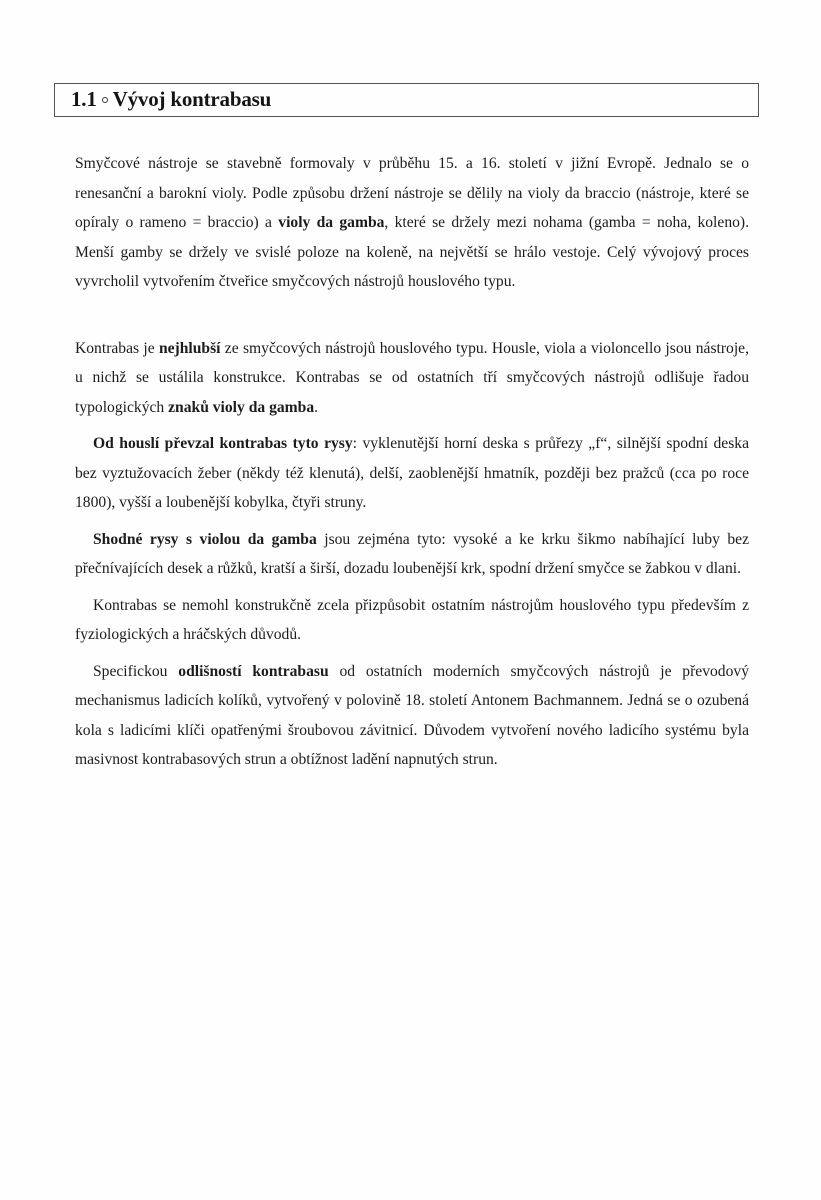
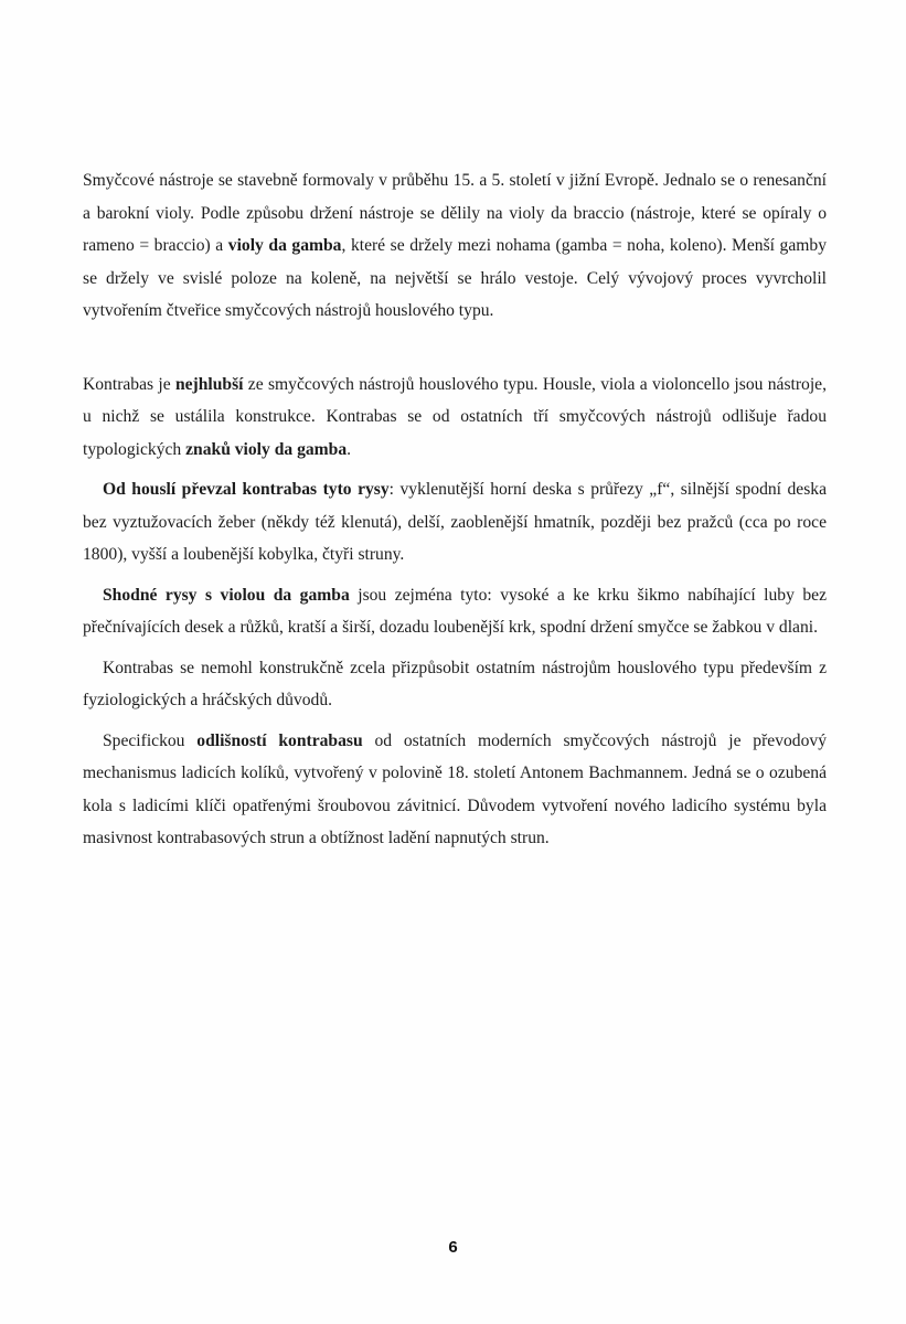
- 1.1 Vývoj kontrabasu
- Smyčcové nástroje se stavebně formovaly v průběhu 15. a 16. století v jižní Evropě. Jednalo se o renesanční a barokní violy. Podle způsobu držení nástroje se dělily na violy da braccio (nástroje, které se opíraly o rameno = braccio) a violy da gamba, které se držely mezi nohama (gamba = noha, koleno). Menší gamby se držely ve svislé poloze na koleně, na největší se hrálo vestoje. Celý vývojový proces vyvrcholil vytvořením čtveřice smyčcových nástrojů houslového typu.
+ Smyčcové nástroje se stavebně formovaly v průběhu 15. a 5. století v jižní Evropě. Jednalo se o renesanční a barokní violy. Podle způsobu držení nástroje se dělily na violy da braccio (nástroje, které se opíraly o rameno = braccio) a violy da gamba, které se držely mezi nohama (gamba = noha, koleno). Menší gamby se držely ve svislé poloze na koleně, na největší se hrálo vestoje. Celý vývojový proces vyvrcholil vytvořením čtveřice smyčcových nástrojů houslového typu.
  Kontrabas je nejhlubší ze smyčcových nástrojů houslového typu. Housle, viola a violoncello jsou nástroje, u nichž se ustálila konstrukce. Kontrabas se od ostatních tří smyčcových nástrojů odlišuje řadou typologických znaků violy da gamba.
  Od houslí převzal kontrabas tyto rysy: vyklenutější horní deska s průřezy „f“, silnější spodní deska bez vyztužovacích žeber (někdy též klenutá), delší, zaoblenější hmatník, později bez pražců (cca po roce 1800), vyšší a loubenější kobylka, čtyři struny.
  Shodné rysy s violou da gamba jsou zejména tyto: vysoké a ke krku šikmo nabíhající luby bez přečnívajících desek a růžků, kratší a širší, dozadu loubenější krk, spodní držení smyčce se žabkou v dlani.
  Kontrabas se nemohl konstrukčně zcela přizpůsobit ostatním nástrojům houslového typu především z fyziologických a hráčských důvodů.
  Specifickou odlišností kontrabasu od ostatních moderních smyčcových nástrojů je převodový mechanismus ladicích kolíků, vytvořený v polovině 18. století Antonem Bachmannem. Jedná se o ozubená kola s ladicími klíči opatřenými šroubovou závitnicí. Důvodem vytvoření nového ladicího systému byla masivnost kontrabasových strun a obtížnost ladění napnutých strun.
+ 6
